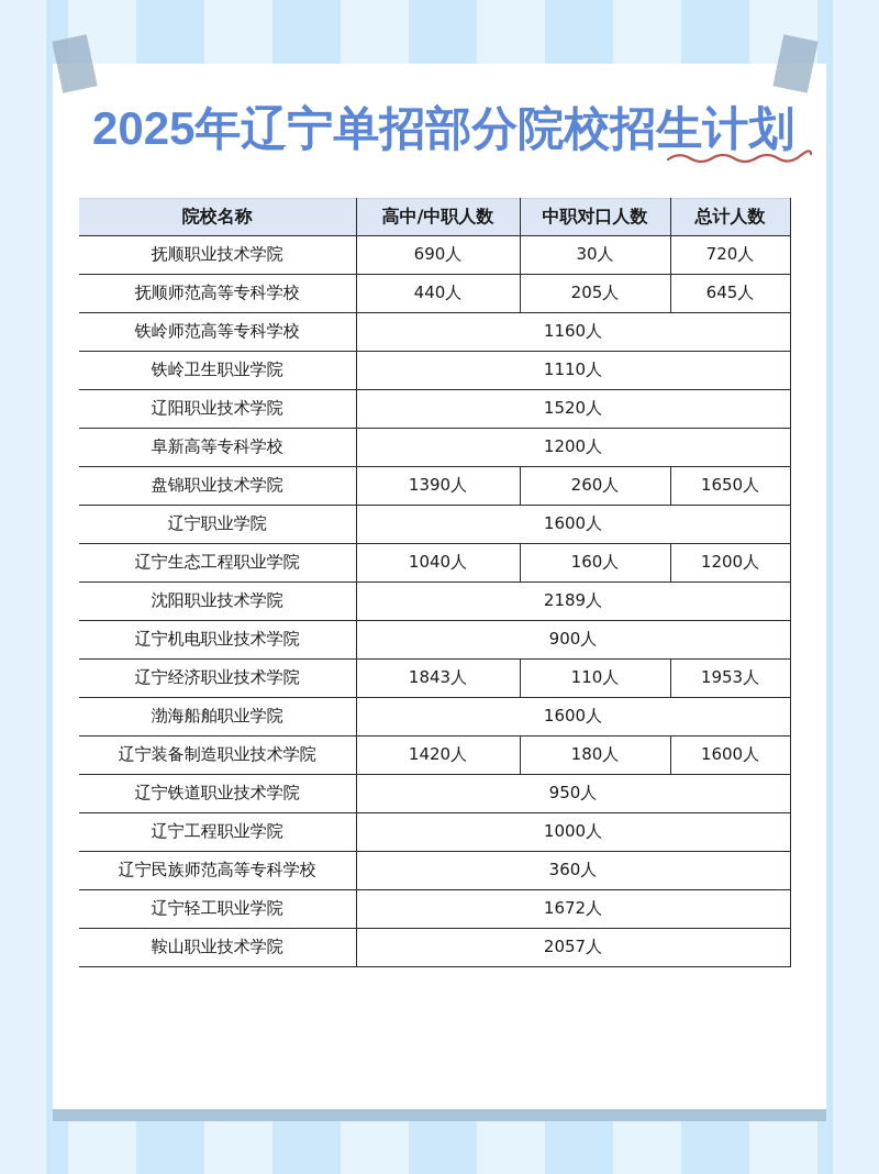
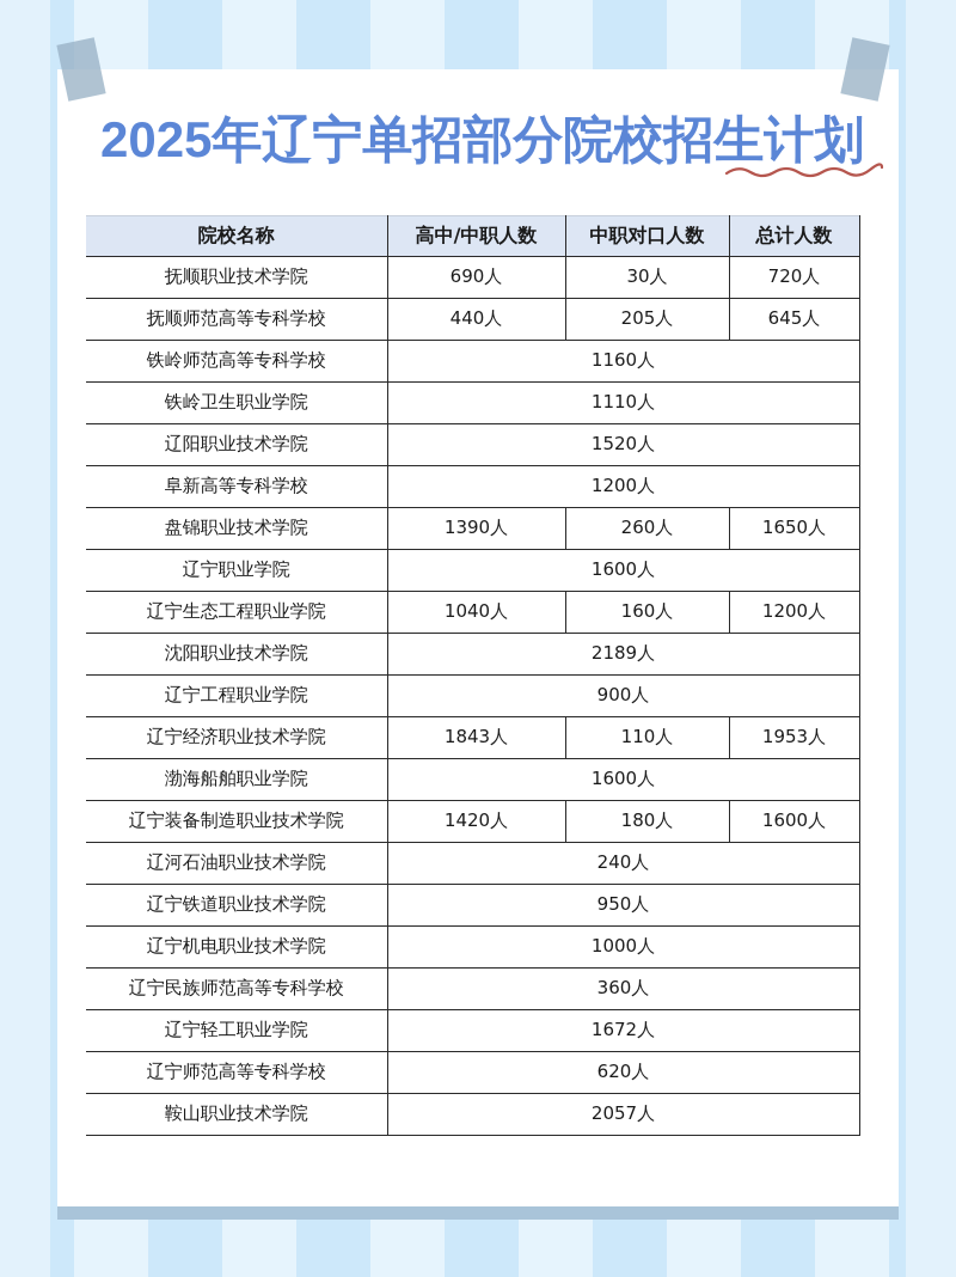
  2025年辽宁单招部分院校招生计划
  院校名称	高中/中职人数	中职对口人数	总计人数
  抚顺职业技术学院	690人	30人	720人
  抚顺师范高等专科学校	440人	205人	645人
  铁岭师范高等专科学校	1160人
  铁岭卫生职业学院	1110人
  辽阳职业技术学院	1520人
  阜新高等专科学校	1200人
  盘锦职业技术学院	1390人	260人	1650人
  辽宁职业学院	1600人
  辽宁生态工程职业学院	1040人	160人	1200人
  沈阳职业技术学院	2189人
- 辽宁机电职业技术学院	900人
+ 辽宁工程职业学院	900人
  辽宁经济职业技术学院	1843人	110人	1953人
  渤海船舶职业学院	1600人
  辽宁装备制造职业技术学院	1420人	180人	1600人
+ 辽河石油职业技术学院	240人
  辽宁铁道职业技术学院	950人
- 辽宁工程职业学院	1000人
+ 辽宁机电职业技术学院	1000人
  辽宁民族师范高等专科学校	360人
  辽宁轻工职业学院	1672人
+ 辽宁师范高等专科学校	620人
  鞍山职业技术学院	2057人
